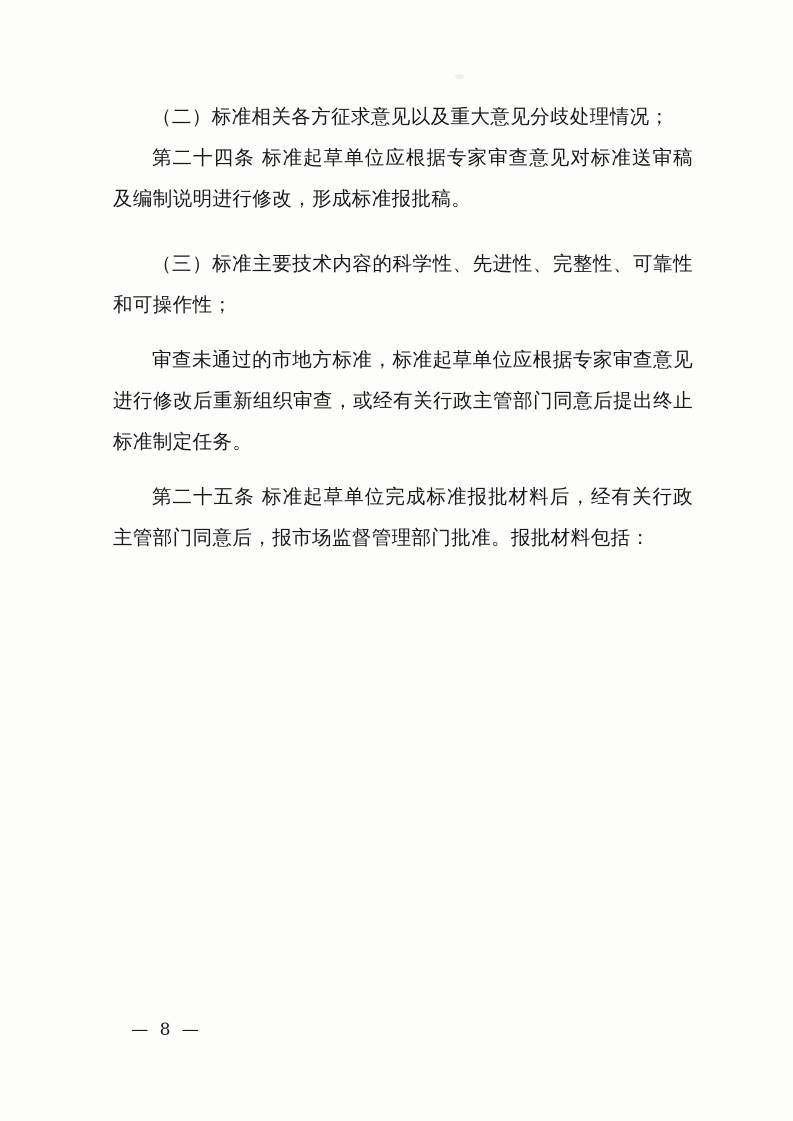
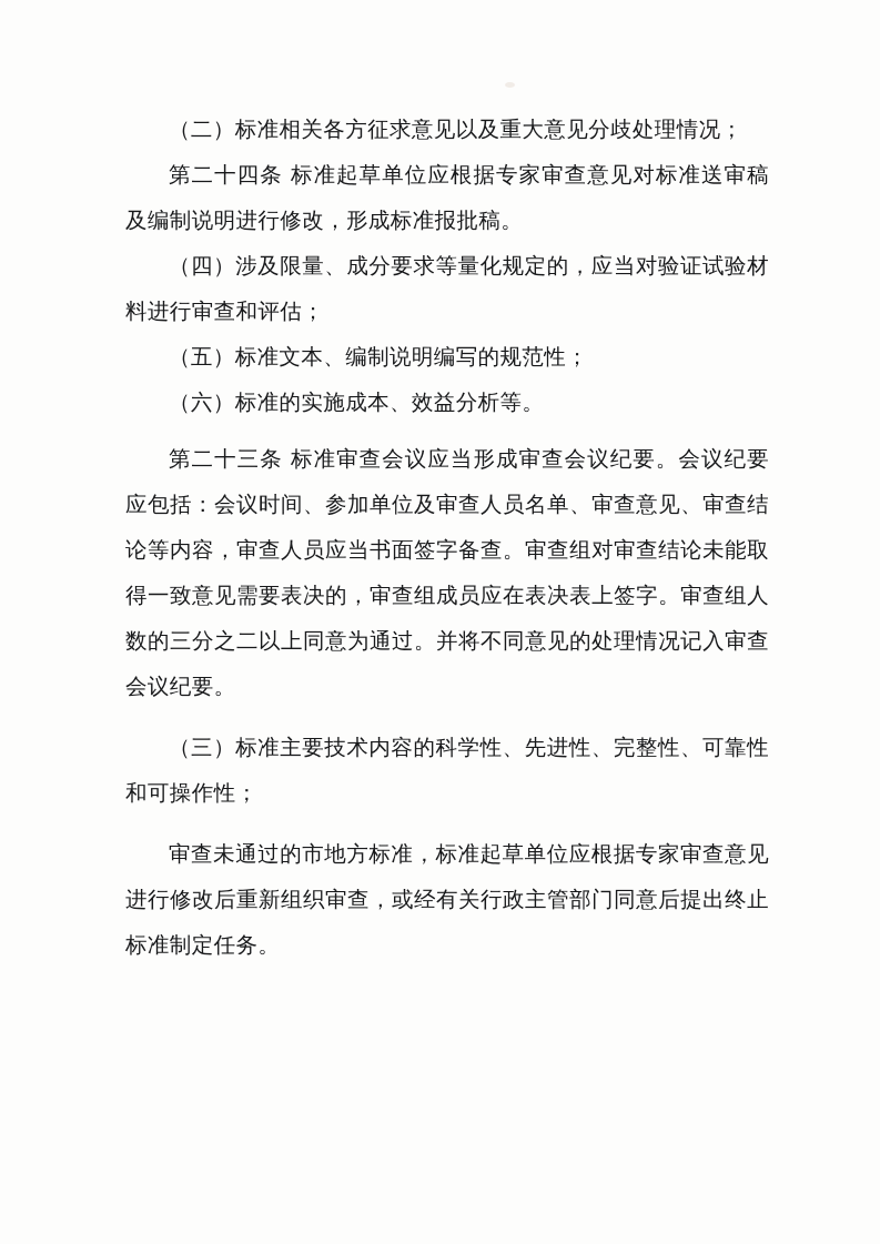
  （二）标准相关各方征求意见以及重大意见分歧处理情况；
  第二十四条 标准起草单位应根据专家审查意见对标准送审稿及编制说明进行修改，形成标准报批稿。
+ （四）涉及限量、成分要求等量化规定的，应当对验证试验材料进行审查和评估；
+ （五）标准文本、编制说明编写的规范性；
+ （六）标准的实施成本、效益分析等。
+ 第二十三条 标准审查会议应当形成审查会议纪要。会议纪要应包括：会议时间、参加单位及审查人员名单、审查意见、审查结论等内容，审查人员应当书面签字备查。审查组对审查结论未能取得一致意见需要表决的，审查组成员应在表决表上签字。审查组人数的三分之二以上同意为通过。并将不同意见的处理情况记入审查会议纪要。
  （三）标准主要技术内容的科学性、先进性、完整性、可靠性和可操作性；
  审查未通过的市地方标准，标准起草单位应根据专家审查意见进行修改后重新组织审查，或经有关行政主管部门同意后提出终止标准制定任务。
- 第二十五条 标准起草单位完成标准报批材料后，经有关行政主管部门同意后，报市场监督管理部门批准。报批材料包括：
- — 8 —
